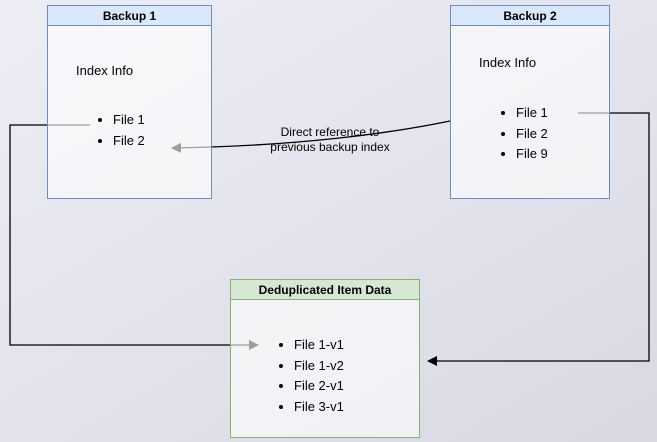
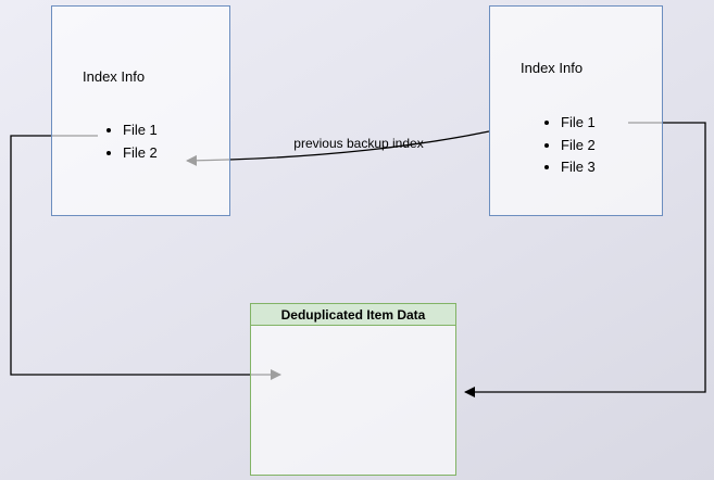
- Backup 1
  Index Info
  File 1
  File 2
- Backup 2
  Index Info
  File 1
  File 2
- File 9
+ File 3
  Deduplicated Item Data
- File 1-v1
- File 1-v2
- File 2-v1
- File 3-v1
- Direct reference to
  previous backup index
